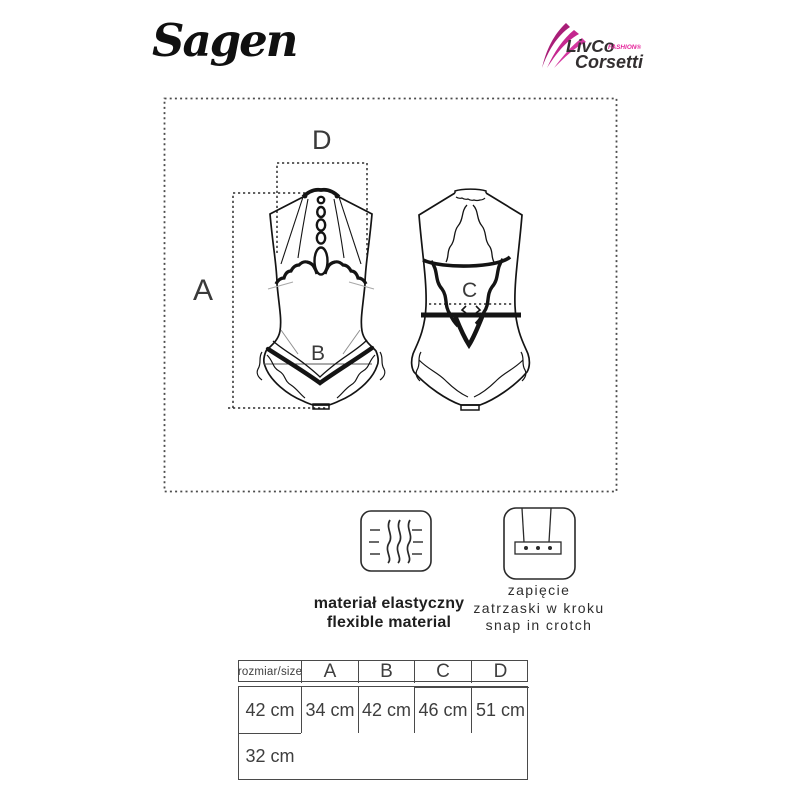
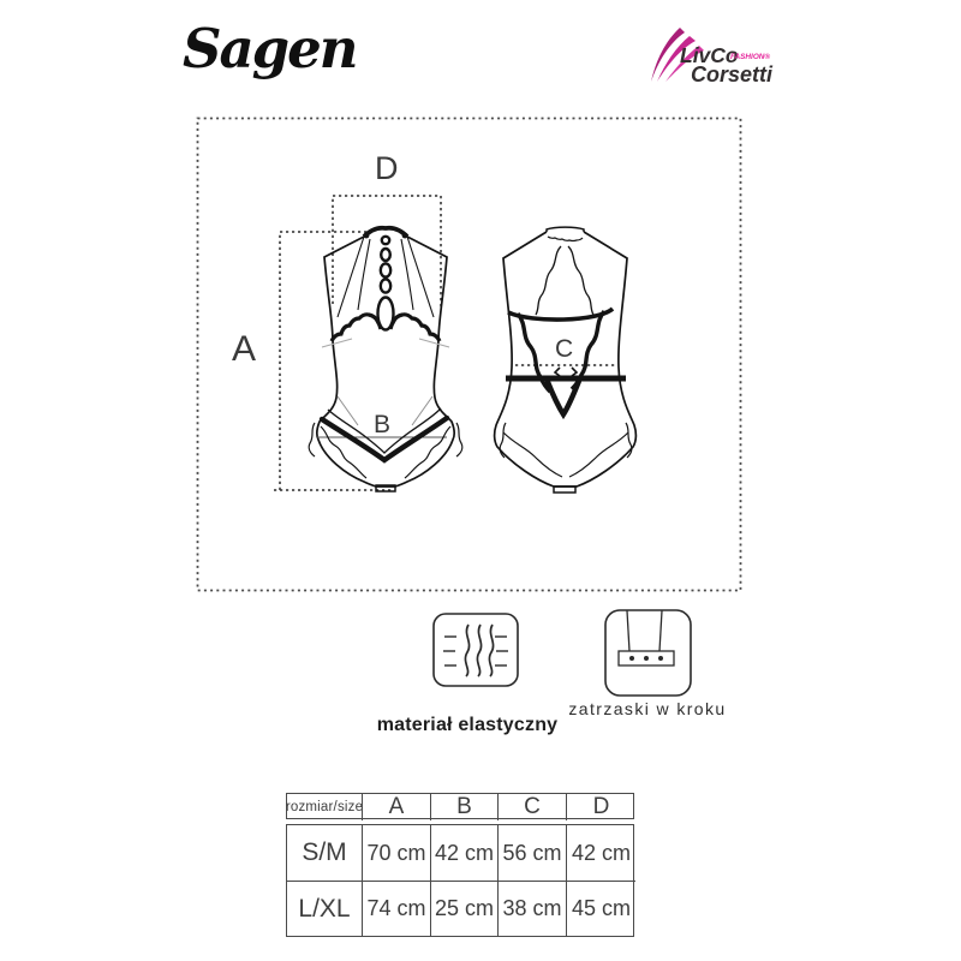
  Sagen
  LivCo
  Corsetti
  A
  D
  B
  C
  materiał elastyczny
- flexible material
- zapięcie
  zatrzaski w kroku
- snap in crotch
  rozmiar/size
  A
  B
  C
  D
+ S/M
+ 70 cm
  42 cm
- 34 cm
+ 56 cm
  42 cm
+ L/XL
+ 74 cm
- 46 cm
+ 25 cm
- 51 cm
+ 38 cm
- 32 cm
+ 45 cm
